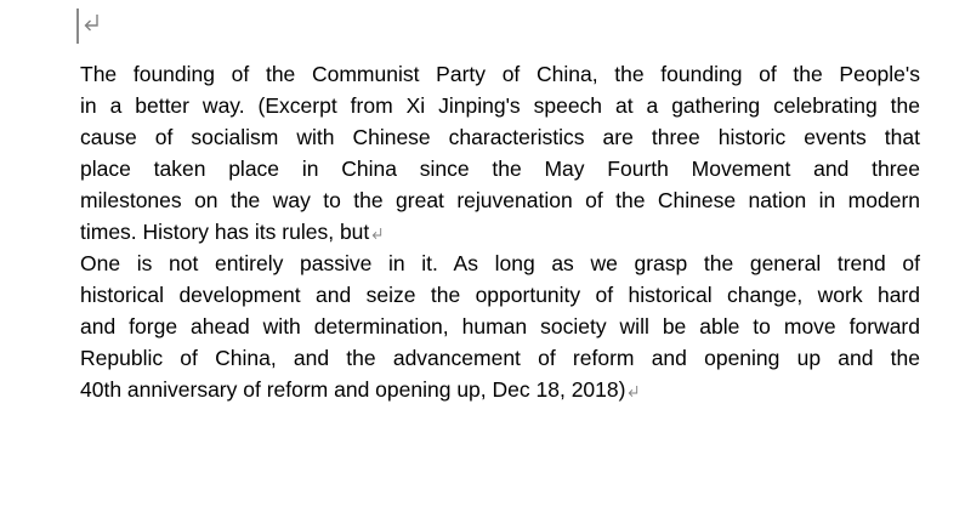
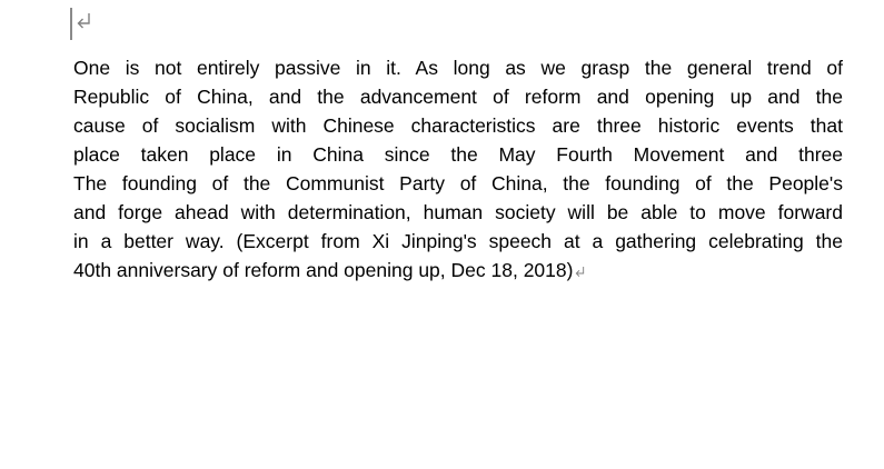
- The founding of the Communist Party of China, the founding of the People's
+ One is not entirely passive in it. As long as we grasp the general trend of
- in a better way. (Excerpt from Xi Jinping's speech at a gathering celebrating the
+ Republic of China, and the advancement of reform and opening up and the
  cause of socialism with Chinese characteristics are three historic events that
  place taken place in China since the May Fourth Movement and three
- milestones on the way to the great rejuvenation of the Chinese nation in modern
- times. History has its rules, but
- One is not entirely passive in it. As long as we grasp the general trend of
+ The founding of the Communist Party of China, the founding of the People's
- historical development and seize the opportunity of historical change, work hard
  and forge ahead with determination, human society will be able to move forward
- Republic of China, and the advancement of reform and opening up and the
+ in a better way. (Excerpt from Xi Jinping's speech at a gathering celebrating the
  40th anniversary of reform and opening up, Dec 18, 2018)
